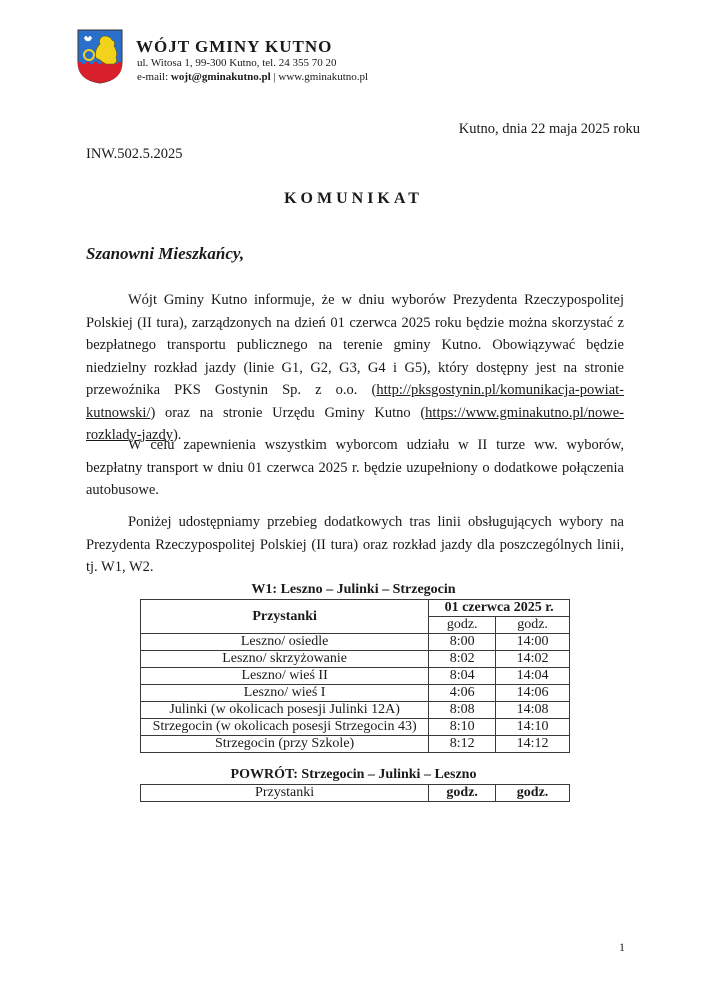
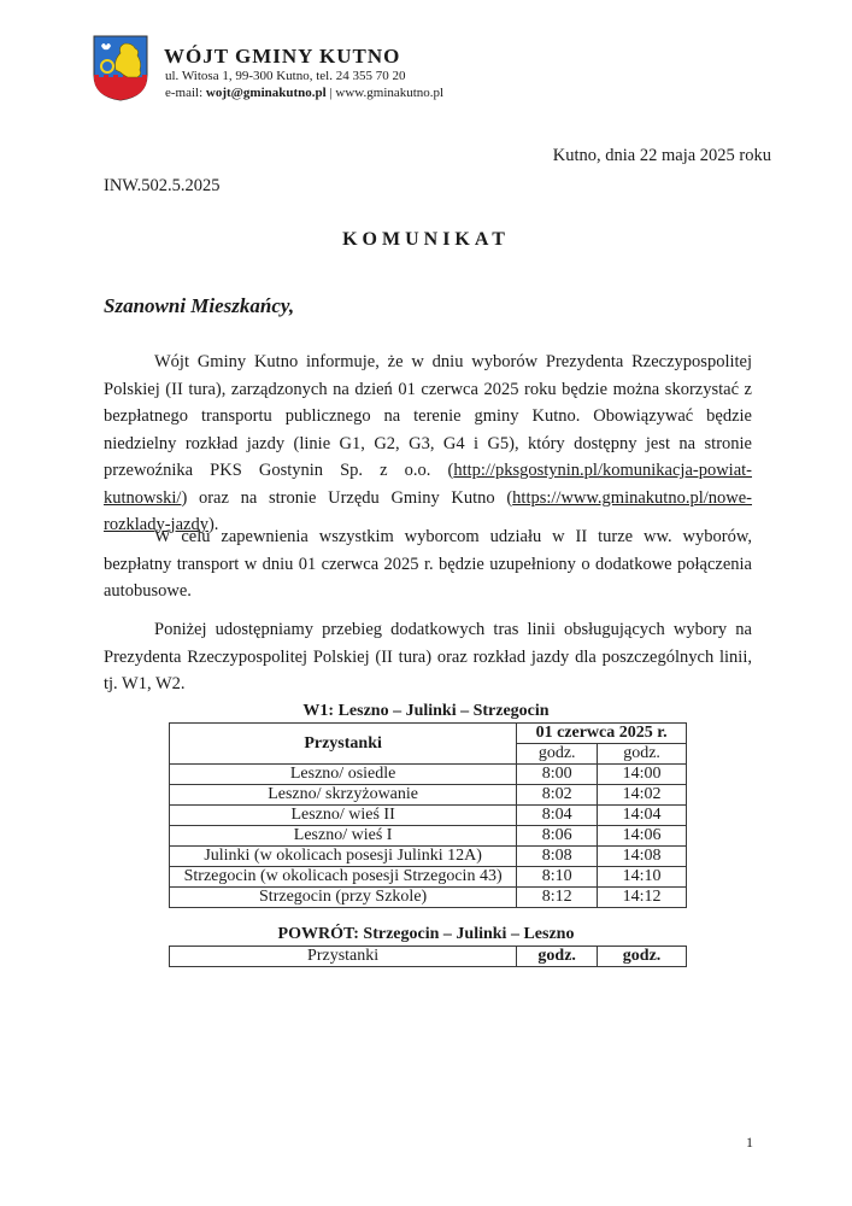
  WÓJT GMINY KUTNO
  ul. Witosa 1, 99-300 Kutno, tel. 24 355 70 20
  e-mail: wojt@gminakutno.pl | www.gminakutno.pl
  Kutno, dnia 22 maja 2025 roku
  INW.502.5.2025
  KOMUNIKAT
  Szanowni Mieszkańcy,
  Wójt Gminy Kutno informuje, że w dniu wyborów Prezydenta Rzeczypospolitej Polskiej (II tura), zarządzonych na dzień 01 czerwca 2025 roku będzie można skorzystać z bezpłatnego transportu publicznego na terenie gminy Kutno. Obowiązywać będzie niedzielny rozkład jazdy (linie G1, G2, G3, G4 i G5), który dostępny jest na stronie przewoźnika PKS Gostynin Sp. z o.o. (http://pksgostynin.pl/komunikacja-powiat-kutnowski/) oraz na stronie Urzędu Gminy Kutno (https://www.gminakutno.pl/nowe-rozklady-jazdy).
  W celu zapewnienia wszystkim wyborcom udziału w II turze ww. wyborów, bezpłatny transport w dniu 01 czerwca 2025 r. będzie uzupełniony o dodatkowe połączenia autobusowe.
  Poniżej udostępniamy przebieg dodatkowych tras linii obsługujących wybory na Prezydenta Rzeczypospolitej Polskiej (II tura) oraz rozkład jazdy dla poszczególnych linii, tj. W1, W2.
  W1: Leszno – Julinki – Strzegocin
  Przystanki	01 czerwca 2025 r.
  godz.	godz.
  Leszno/ osiedle	8:00	14:00
  Leszno/ skrzyżowanie	8:02	14:02
  Leszno/ wieś II	8:04	14:04
- Leszno/ wieś I	4:06	14:06
+ Leszno/ wieś I	8:06	14:06
  Julinki (w okolicach posesji Julinki 12A)	8:08	14:08
  Strzegocin (w okolicach posesji Strzegocin 43)	8:10	14:10
  Strzegocin (przy Szkole)	8:12	14:12
  POWRÓT: Strzegocin – Julinki – Leszno
  Przystanki	godz.	godz.
  1
